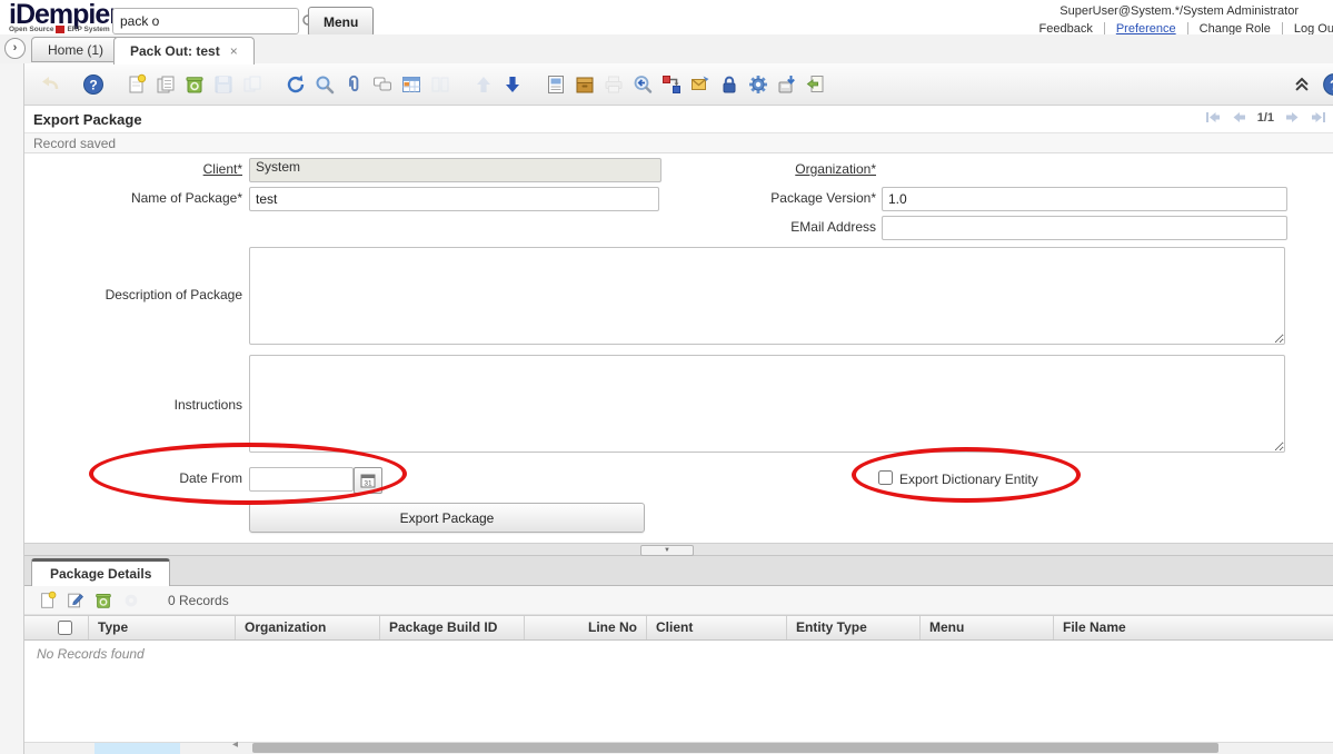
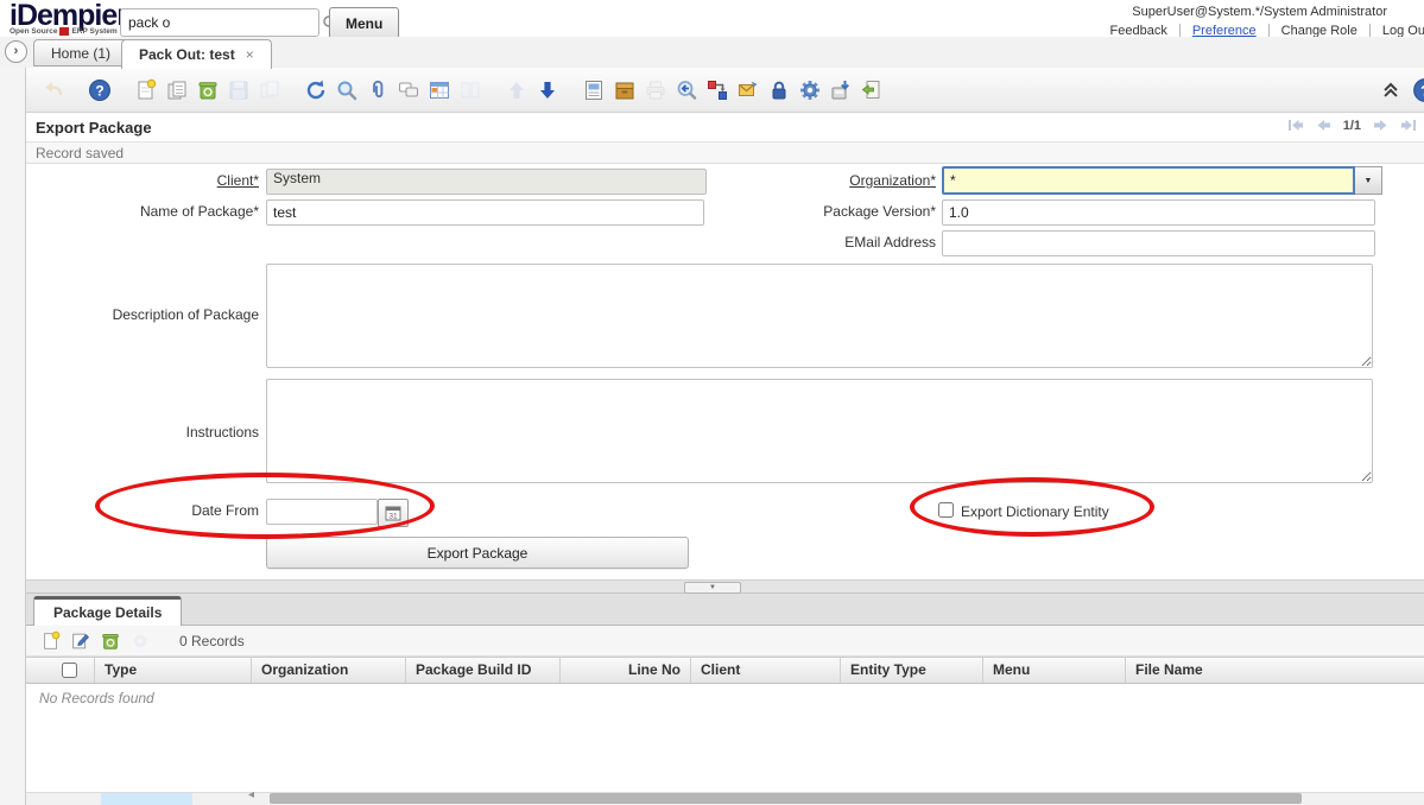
  iDempie
  pack o
  Menu
  SuperUser@System.*/System Administrator
  Feedback
  Preference
  Change Role
  Log Ou
  ›
  Home (1)
  Pack Out: test
  ×
  ?
  Export Package
  1/1
  Record saved
  Client*
  System
  Organization*
+ *
  Name of Package*
  test
  Package Version*
  1.0
  EMail Address
  Description of Package
  Instructions
  Date From
  Export Dictionary Entity
  Export Package
  Package Details
  0 Records
  Type
  Organization
  Package Build ID
  Line No
  Client
  Entity Type
  Menu
  File Name
  No Records found
  ◂
